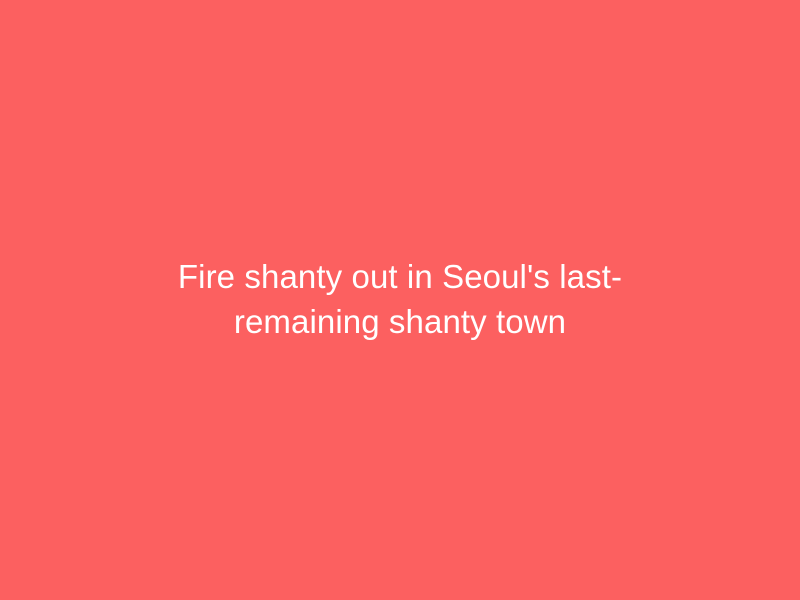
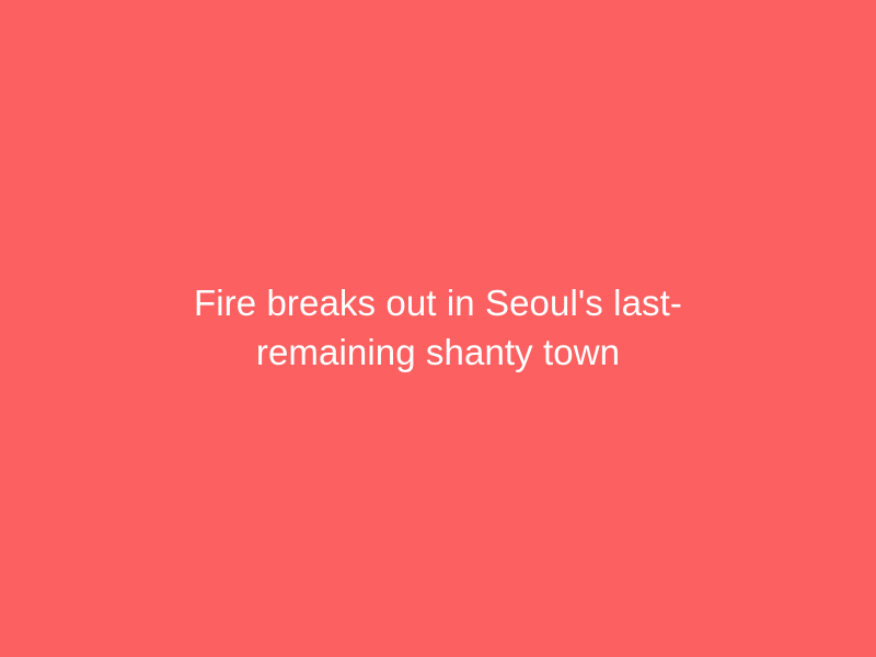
- Fire shanty out in Seoul's last-remaining shanty town
+ Fire breaks out in Seoul's last-remaining shanty town
